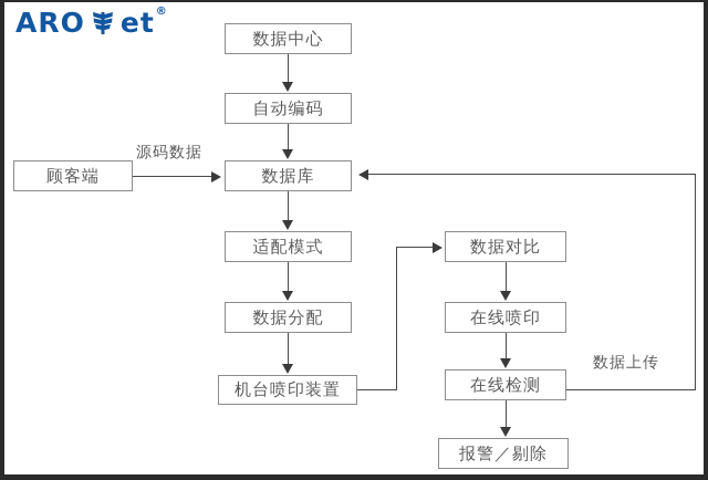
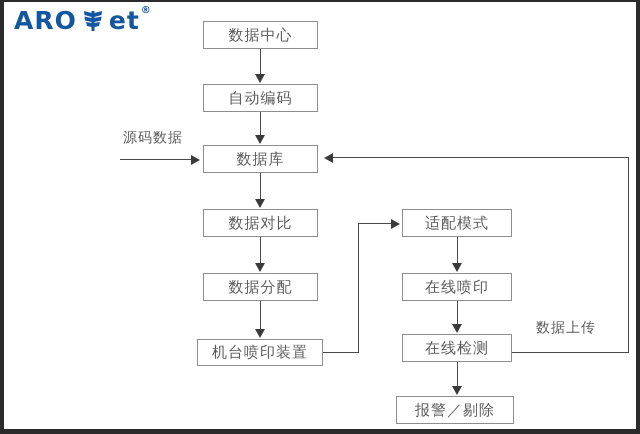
  ARO
  et
  ®
  数据中心
  自动编码
- 顾客端
  数据库
- 适配模式
+ 数据对比
  数据分配
  机台喷印装置
- 数据对比
+ 适配模式
  在线喷印
  在线检测
  报警／剔除
  源码数据
  数据上传
